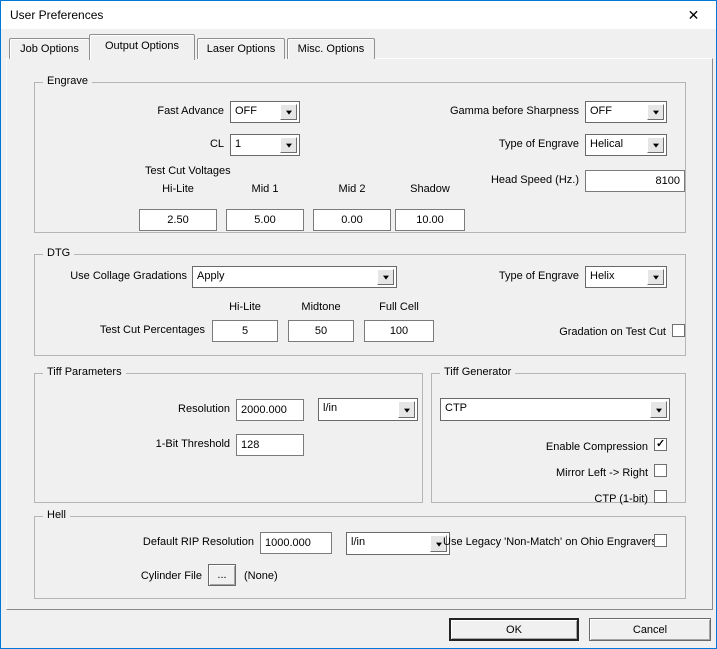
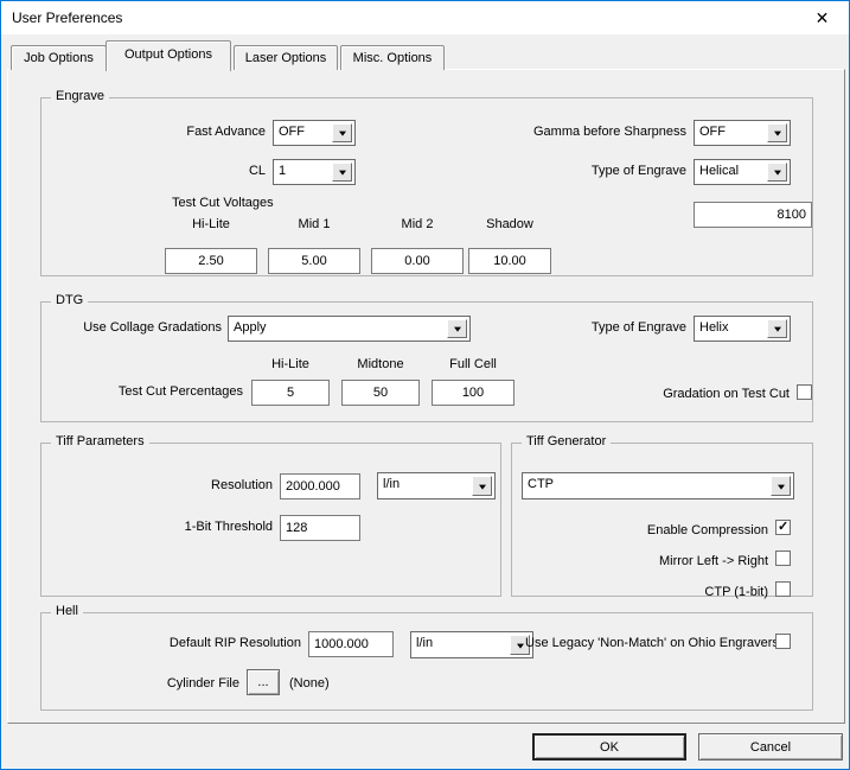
  User Preferences
  ✕
  Job Options
  Output Options
  Laser Options
  Misc. Options
  Engrave
  Fast Advance
  OFF
  Gamma before Sharpness
  OFF
  CL
  1
  Type of Engrave
  Helical
  Test Cut Voltages
- Head Speed (Hz.)
  8100
  Hi-Lite
  Mid 1
  Mid 2
  Shadow
  2.50
  5.00
  0.00
  10.00
  DTG
  Use Collage Gradations
  Apply
  Type of Engrave
  Helix
  Hi-Lite
  Midtone
  Full Cell
  Test Cut Percentages
  5
  50
  100
  Gradation on Test Cut
  Tiff Parameters
  Resolution
  2000.000
  l/in
  1-Bit Threshold
  128
  Tiff Generator
  CTP
  Enable Compression
  ✓
  Mirror Left -> Right
  CTP (1-bit)
  Hell
  Default RIP Resolution
  1000.000
  l/in
  Use Legacy 'Non-Match' on Ohio Engraver
  Cylinder File
  ...
  (None)
  OK
  Cancel
